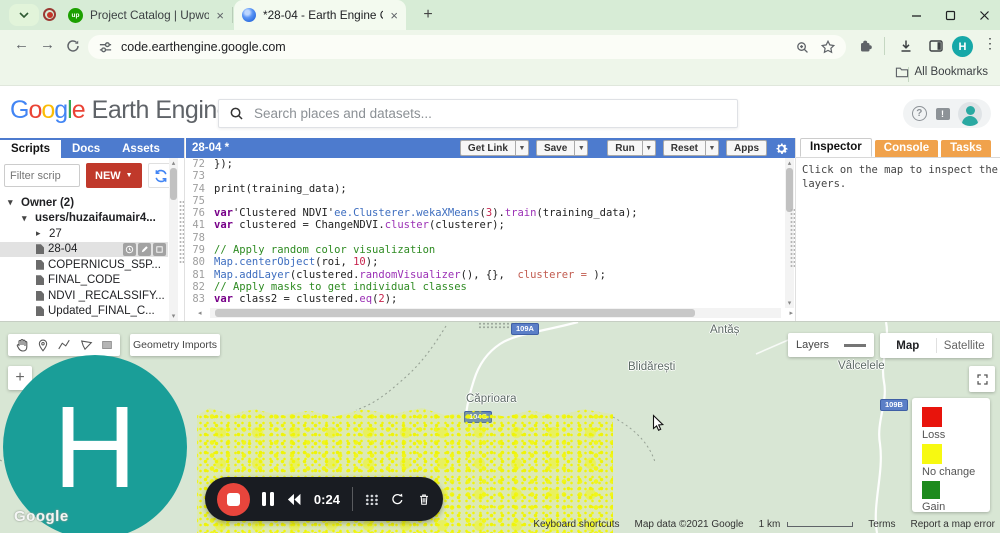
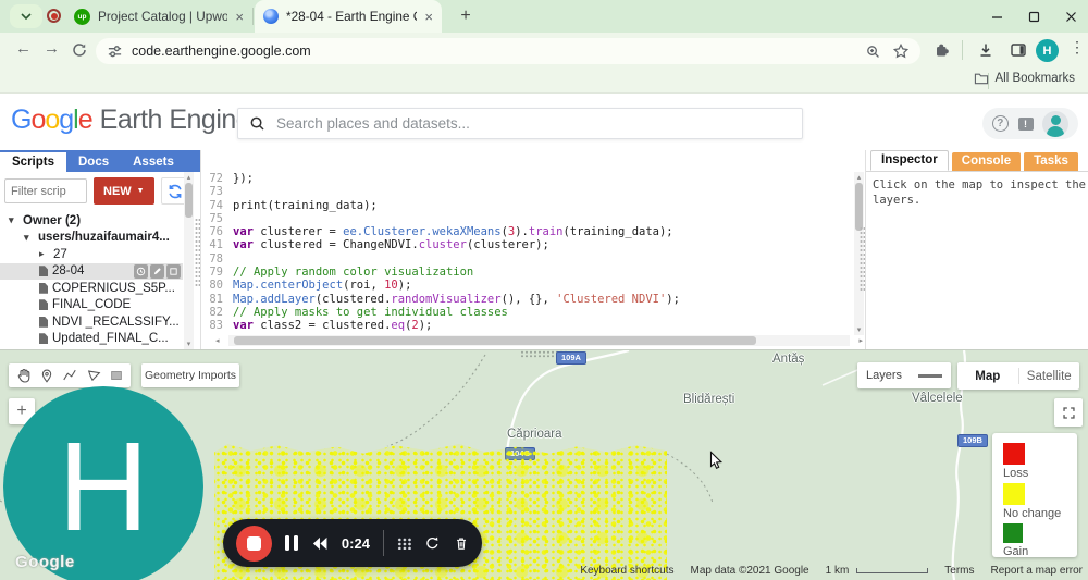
  Project Catalog | Upwo
  ×
  *28-04 - Earth Engine
  ×
  +
  ←
  →
  code.earthengine.google.com
  H
  ⋮
  All Bookmarks
  Google Earth Engin
  Search places and datasets...
  ?
  !
  Scripts
  Docs
  Assets
  Filter scrip
  NEW
  ▾
  Owner (2)
  ▾
  users/huzaifaumair4...
  ▸
  27
  28-04
  COPERNICUS_S5P...
  FINAL_CODE
  NDVI _RECALSSIFY...
  Updated_FINAL_C...
- 28-04 *
- Get Link
- Save
- Run
- Reset
- Apps
  72
  });
  73
  74
  print(training_data);
  75
  76
- var'Clustered NDVI'ee.Clusterer.wekaXMeans(3).train(training_data);
+ var clusterer = ee.Clusterer.wekaXMeans(3).train(training_data);
  41
  var clustered = ChangeNDVI.cluster(clusterer);
  78
  79
  // Apply random color visualization
  80
  Map.centerObject(roi, 10);
  81
- Map.addLayer(clustered.randomVisualizer(), {}, clusterer = );
+ Map.addLayer(clustered.randomVisualizer(), {}, 'Clustered NDVI');
  82
  // Apply masks to get individual classes
  83
  var class2 = clustered.eq(2);
  Inspector
  Console
  Tasks
  Click on the map to inspect the layers.
  109A
  109B
  Antăș
  Blidărești
  Căprioara
  Vâlcelele
  Geometry Imports
  +
  Layers
  Map
  Satellite
  Loss
  No change
  Gain
  H
  0:24
  Google
  Keyboard shortcuts
  Map data ©2021 Google
  1 km
  Terms
  Report a map error
